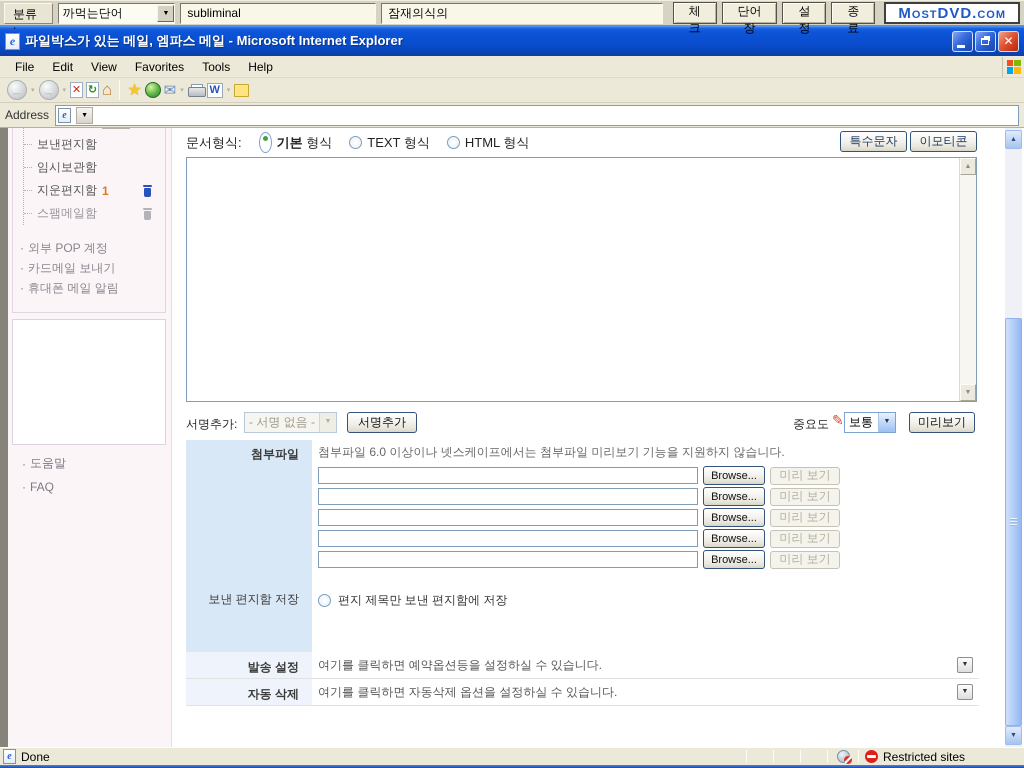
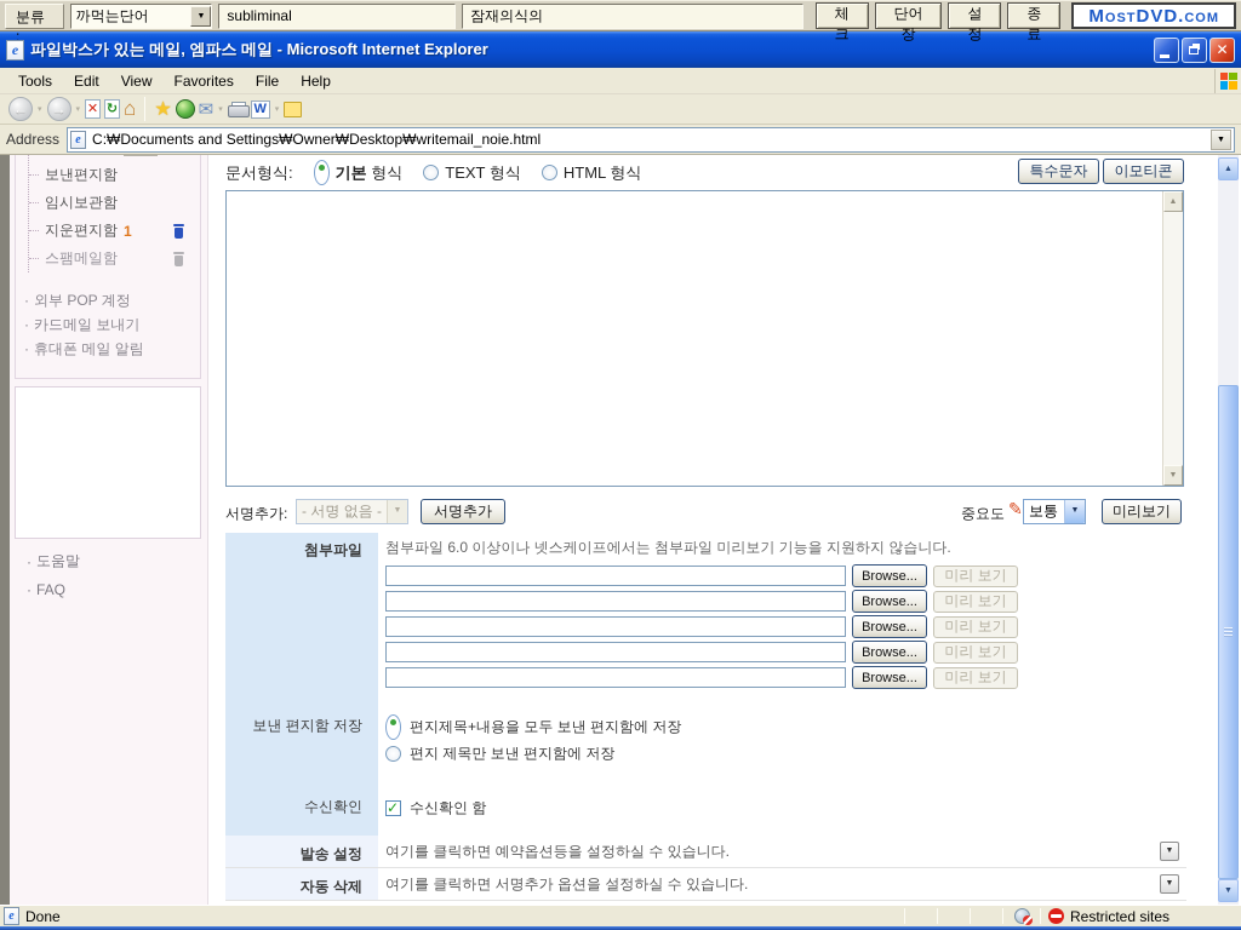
  분류 :
  까먹는단어
  subliminal
  잠재의식의
  체크
  단어장
  설정
  종료
  MostDVD.com
  e
  파일박스가 있는 메일, 엠파스 메일 - Microsoft Internet Explorer
  ✕
- File
+ Tools
  Edit
  View
  Favorites
- Tools
+ File
  Help
  ←
  →
  ✕
  ↻
  ⌂
  ★
  ✉
  W
  Address
  e
+ C:₩Documents and Settings₩Owner₩Desktop₩writemail_noie.html
  보낸편지함
  임시보관함
  지운편지함
  1
  스팸메일함
  ·
  외부 POP 계정
  ·
  카드메일 보내기
  ·
  휴대폰 메일 알림
  ·
  도움말
  ·
  FAQ
  문서형식:
  기본 형식
  TEXT 형식
  HTML 형식
  특수문자
  이모티콘
  서명추가:
  - 서명 없음 -
  서명추가
  중요도
  ✎
  보통
  미리보기
  첨부파일
  첨부파일 6.0 이상이나 넷스케이프에서는 첨부파일 미리보기 기능을 지원하지 않습니다.
  Browse...
  미리 보기
  Browse...
  미리 보기
  Browse...
  미리 보기
  Browse...
  미리 보기
  Browse...
  미리 보기
  보낸 편지함 저장
+ 편지제목+내용을 모두 보낸 편지함에 저장
  편지 제목만 보낸 편지함에 저장
+ 수신확인
+ ✓
+ 수신확인 함
  발송 설정
  여기를 클릭하면 예약옵션등을 설정하실 수 있습니다.
  자동 삭제
- 여기를 클릭하면 자동삭제 옵션을 설정하실 수 있습니다.
+ 여기를 클릭하면 서명추가 옵션을 설정하실 수 있습니다.
  e
  Done
  Restricted sites
